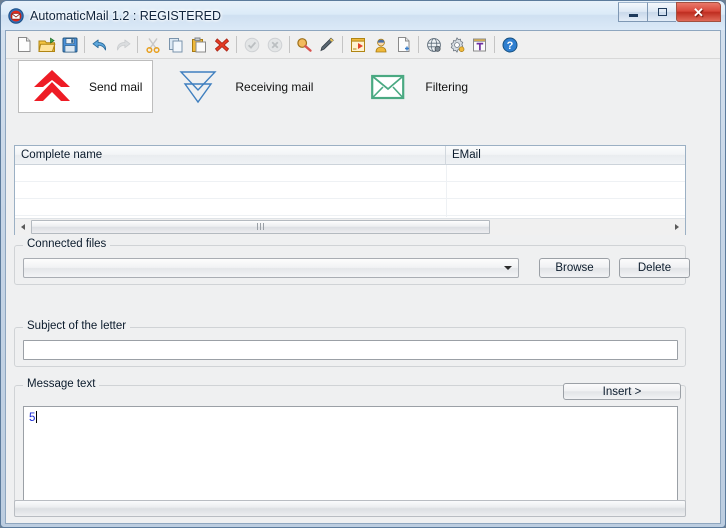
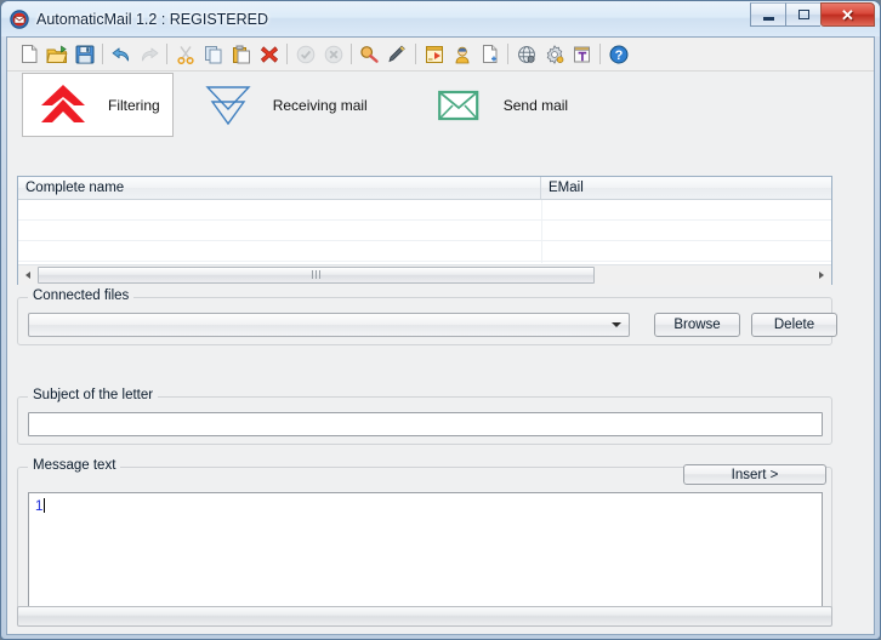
  AutomaticMail 1.2 : REGISTERED
  ✕
  ?
- Send mail
+ Filtering
  Receiving mail
- Filtering
+ Send mail
  Complete name
  EMail
  Connected files
  Browse
  Delete
  Subject of the letter
  Message text
  Insert >
- 5
+ 1
